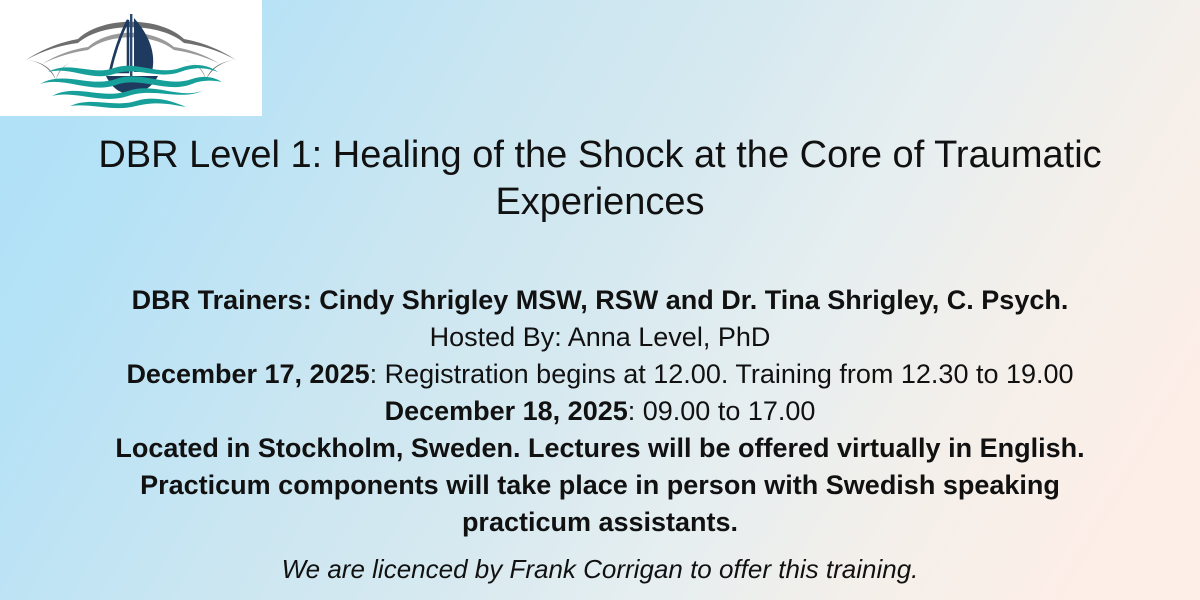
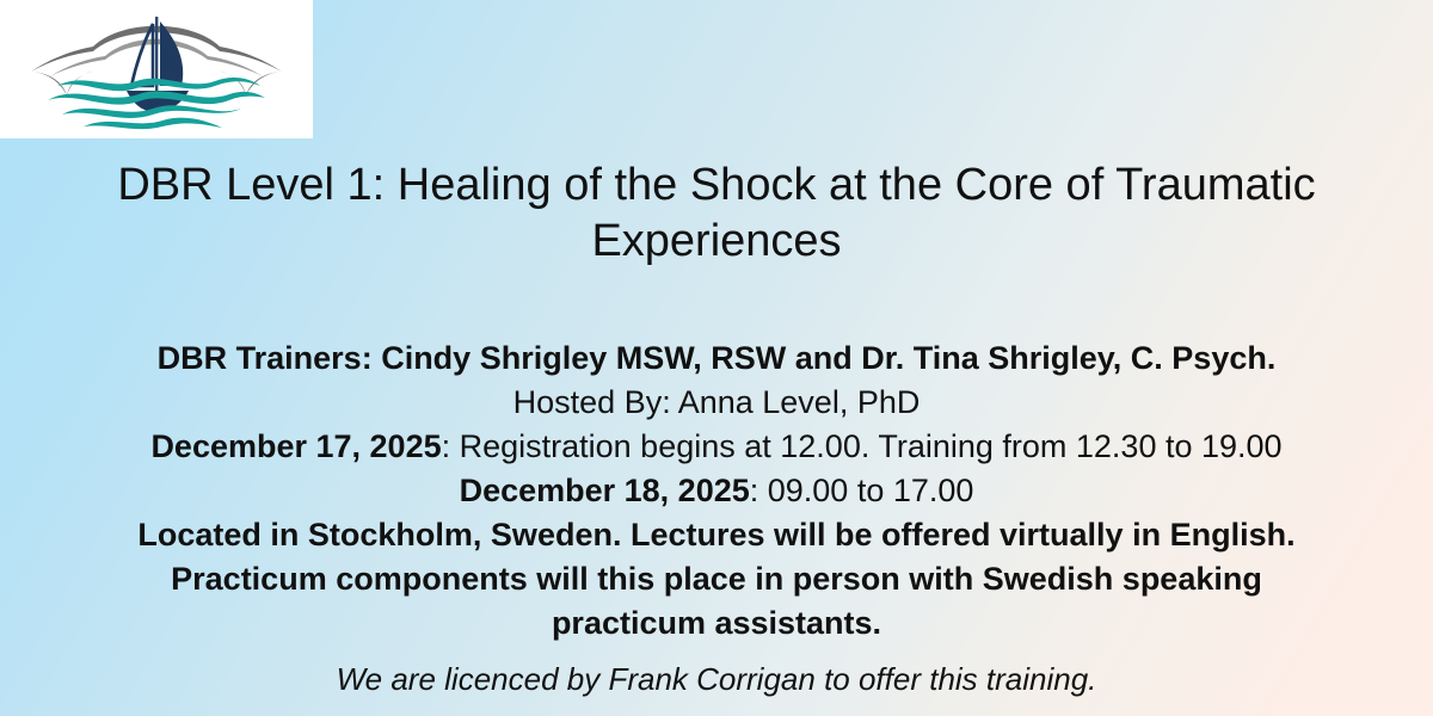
  DBR Level 1: Healing of the Shock at the Core of Traumatic Experiences
  DBR Trainers: Cindy Shrigley MSW, RSW and Dr. Tina Shrigley, C. Psych.
  Hosted By: Anna Level, PhD
  December 17, 2025: Registration begins at 12.00. Training from 12.30 to 19.00
  December 18, 2025: 09.00 to 17.00
  Located in Stockholm, Sweden. Lectures will be offered virtually in English.
- Practicum components will take place in person with Swedish speaking
+ Practicum components will this place in person with Swedish speaking
  practicum assistants.
  We are licenced by Frank Corrigan to offer this training.
